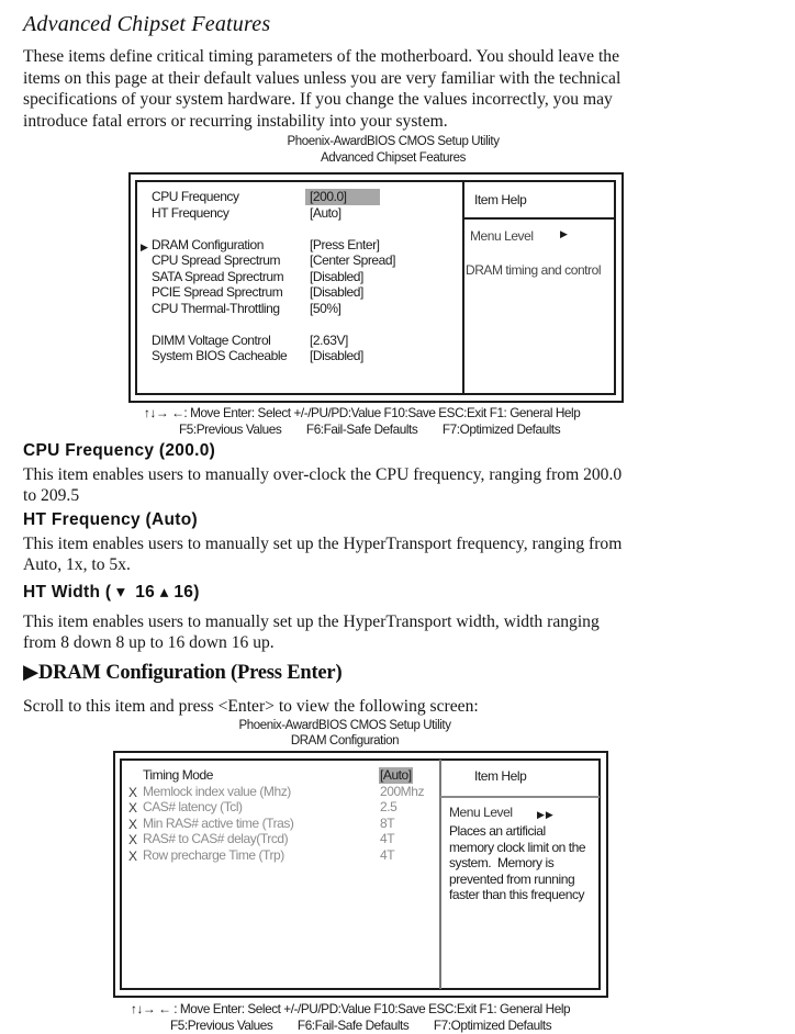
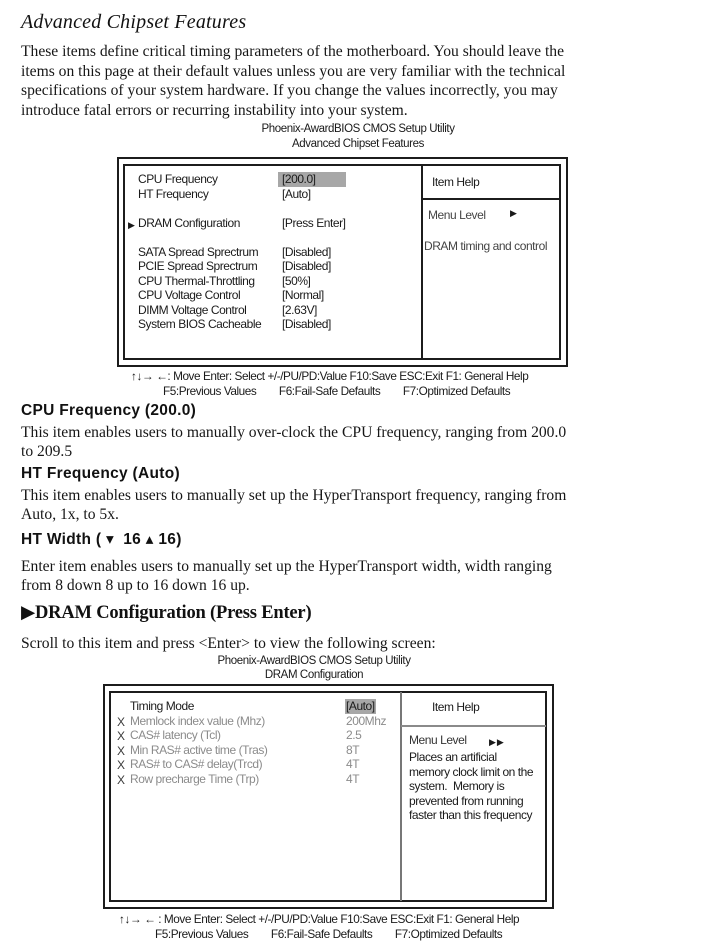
  Advanced Chipset Features
  These items define critical timing parameters of the motherboard. You should leave the
  items on this page at their default values unless you are very familiar with the technical
  specifications of your system hardware. If you change the values incorrectly, you may
  introduce fatal errors or recurring instability into your system.
  Phoenix-AwardBIOS CMOS Setup Utility
  Advanced Chipset Features
  CPU Frequency
  [200.0]
  HT Frequency
  [Auto]
  ▶
  DRAM Configuration
  [Press Enter]
- CPU Spread Sprectrum
- [Center Spread]
  SATA Spread Sprectrum
  [Disabled]
  PCIE Spread Sprectrum
  [Disabled]
  CPU Thermal-Throttling
  [50%]
+ CPU Voltage Control
+ [Normal]
  DIMM Voltage Control
  [2.63V]
  System BIOS Cacheable
  [Disabled]
  Item Help
  Menu Level
  ▶
  DRAM timing and control
  ↑↓→ ←: Move Enter: Select +/-/PU/PD:Value F10:Save ESC:Exit F1: General Help
  F5:Previous Values F6:Fail-Safe Defaults F7:Optimized Defaults
  CPU Frequency (200.0)
  This item enables users to manually over-clock the CPU frequency, ranging from 200.0
  to 209.5
  HT Frequency (Auto)
  This item enables users to manually set up the HyperTransport frequency, ranging from
  Auto, 1x, to 5x.
  HT Width ( ▾ 16 ▴ 16)
- This item enables users to manually set up the HyperTransport width, width ranging
+ Enter item enables users to manually set up the HyperTransport width, width ranging
  from 8 down 8 up to 16 down 16 up.
  ▶DRAM Configuration (Press Enter)
  Scroll to this item and press <Enter> to view the following screen:
  Phoenix-AwardBIOS CMOS Setup Utility
  DRAM Configuration
  Timing Mode
  [Auto]
  X
  Memlock index value (Mhz)
  200Mhz
  X
  CAS# latency (Tcl)
  2.5
  X
  Min RAS# active time (Tras)
  8T
  X
  RAS# to CAS# delay(Trcd)
  4T
  X
  Row precharge Time (Trp)
  4T
  Item Help
  Menu Level
  ▶▶
  Places an artificial
  memory clock limit on the
  system. Memory is
  prevented from running
  faster than this frequency
  ↑↓→ ← : Move Enter: Select +/-/PU/PD:Value F10:Save ESC:Exit F1: General Help
  F5:Previous Values F6:Fail-Safe Defaults F7:Optimized Defaults
